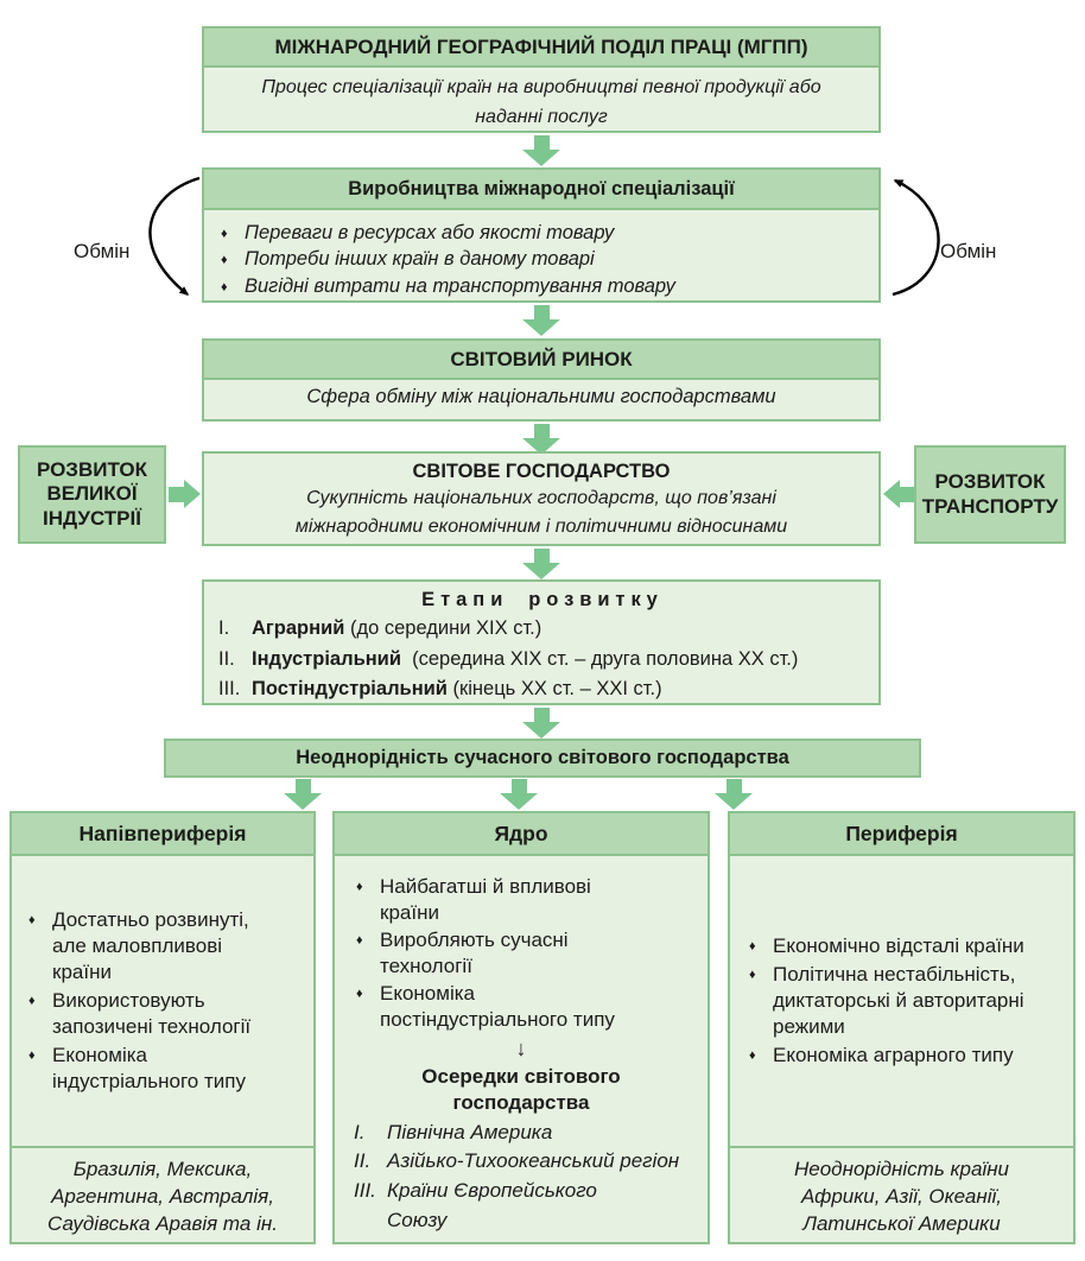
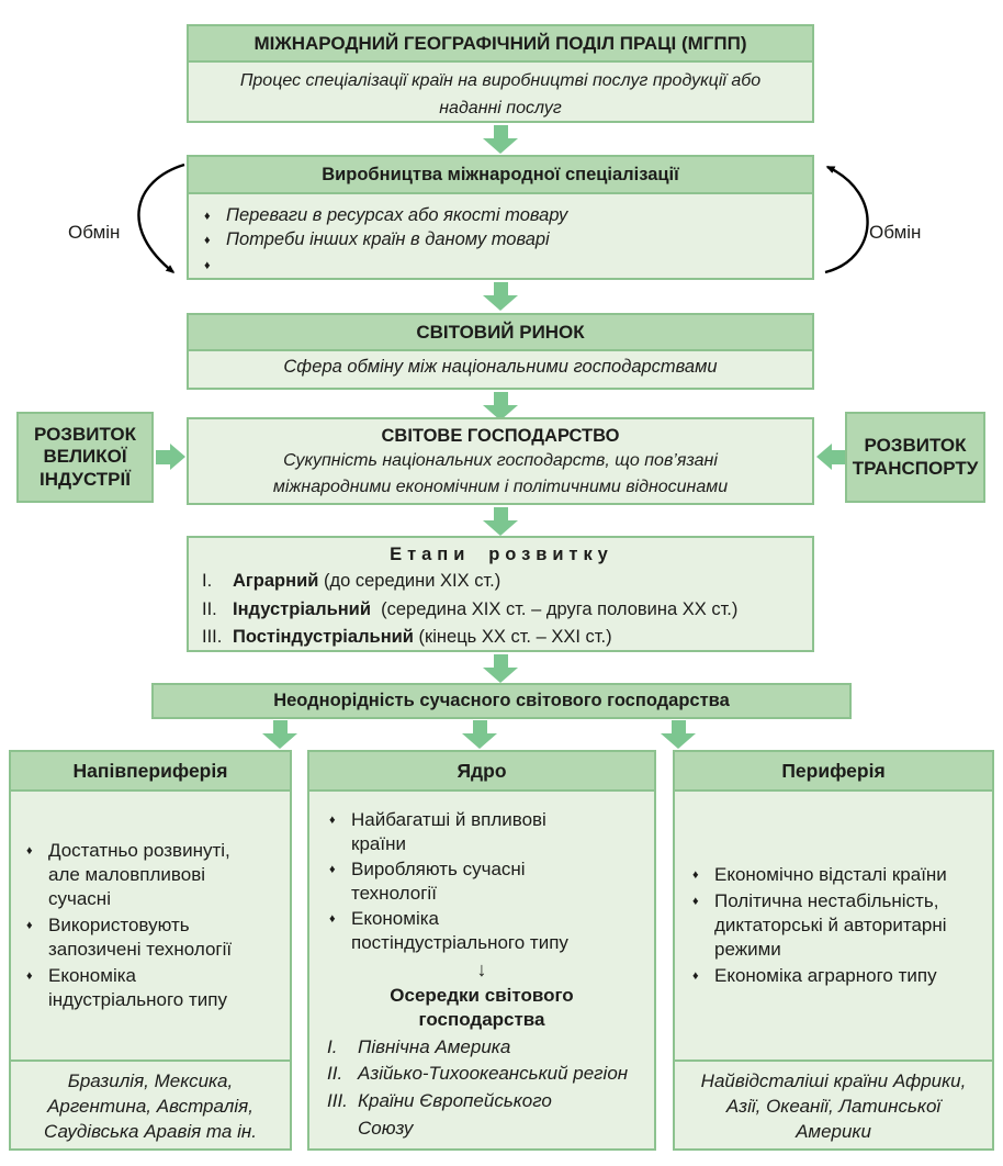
  МІЖНАРОДНИЙ ГЕОГРАФІЧНИЙ ПОДІЛ ПРАЦІ (МГПП)
- Процес спеціалізації країн на виробництві певної продукції або наданні послуг
+ Процес спеціалізації країн на виробництві послуг продукції або наданні послуг
  Виробництва міжнародної спеціалізації
  ♦
  Переваги в ресурсах або якості товару
  ♦
  Потреби інших країн в даному товарі
  ♦
- Вигідні витрати на транспортування товару
  Обмін
  Обмін
  СВІТОВИЙ РИНОК
  Сфера обміну між національними господарствами
  РОЗВИТОК ВЕЛИКОЇ ІНДУСТРІЇ
  СВІТОВЕ ГОСПОДАРСТВО
  Сукупність національних господарств, що пов’язані міжнародними економічним і політичними відносинами
  РОЗВИТОК ТРАНСПОРТУ
  Етапи розвитку
  I.
  Аграрний (до середини XIX ст.)
  II.
  Індустріальний (середина XIX ст. – друга половина XX ст.)
  III.
  Постіндустріальний (кінець XX ст. – XXI ст.)
  Неоднорідність сучасного світового господарства
  Напівпериферія
  ♦
- Достатньо розвинуті, але маловпливові країни
+ Достатньо розвинуті, але маловпливові сучасні
  ♦
  Використовують запозичені технології
  ♦
  Економіка індустріального типу
  Бразилія, Мексика, Аргентина, Австралія, Саудівська Аравія та ін.
  Ядро
  ♦
  Найбагатші й впливові країни
  ♦
  Виробляють сучасні технології
  ♦
  Економіка постіндустріального типу
  ↓
  Осередки світового господарства
  I.
  Північна Америка
  II.
  Азійько-Тихоокеанський регіон
  III.
  Країни Європейського Союзу
  Периферія
  ♦
  Економічно відсталі країни
  ♦
  Політична нестабільність, диктаторські й авторитарні режими
  ♦
  Економіка аграрного типу
- Неоднорідність країни Африки, Азії, Океанії, Латинської Америки
+ Найвідсталіші країни Африки, Азії, Океанії, Латинської Америки
